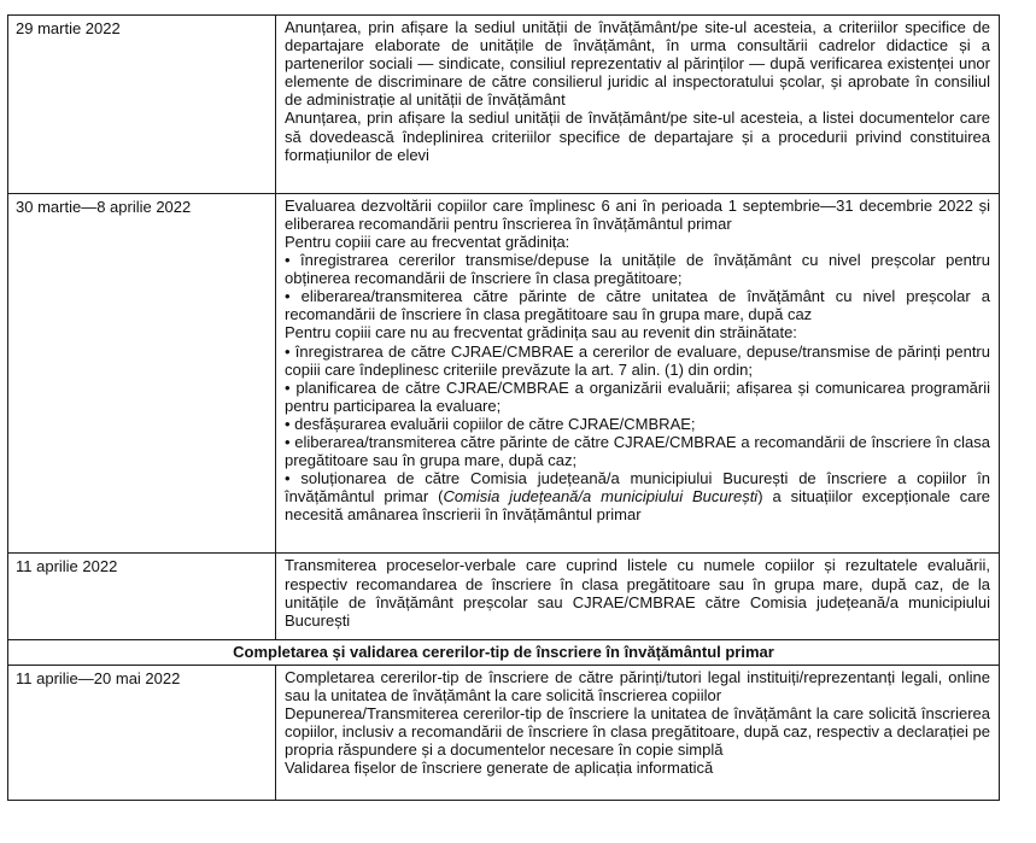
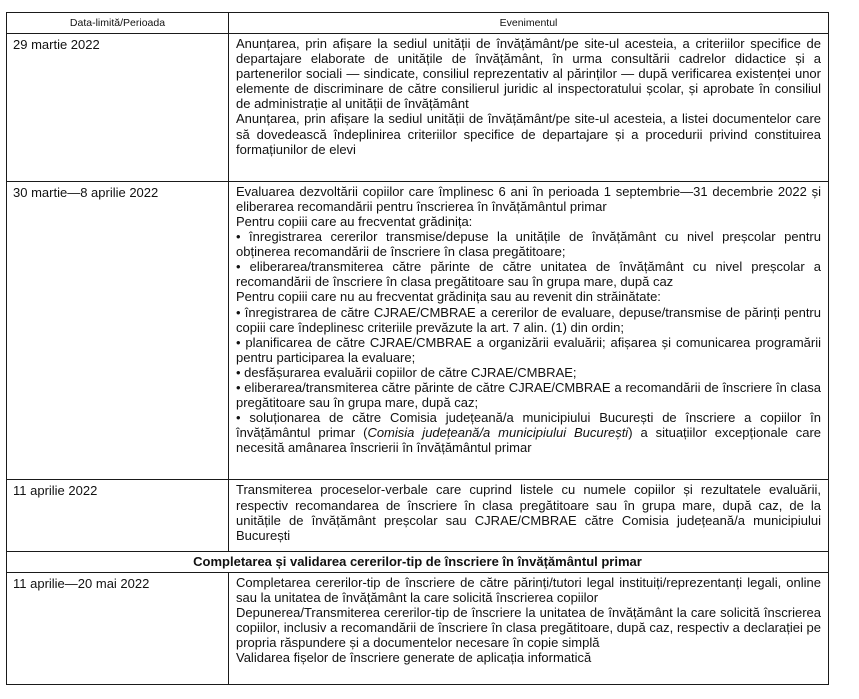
+ Data-limită/Perioada	Evenimentul
  29 martie 2022	Anunțarea, prin afișare la sediul unității de învățământ/pe site-ul acesteia, a criteriilor specifice de departajare elaborate de unitățile de învățământ, în urma consultării cadrelor didactice și a partenerilor sociali — sindicate, consiliul reprezentativ al părinților — după verificarea existenței unor elemente de discriminare de către consilierul juridic al inspectoratului școlar, și aprobate în consiliul de administrație al unității de învățământ Anunțarea, prin afișare la sediul unității de învățământ/pe site-ul acesteia, a listei documentelor care să dovedească îndeplinirea criteriilor specifice de departajare și a procedurii privind constituirea formațiunilor de elevi
  30 martie—8 aprilie 2022	Evaluarea dezvoltării copiilor care împlinesc 6 ani în perioada 1 septembrie—31 decembrie 2022 și eliberarea recomandării pentru înscrierea în învățământul primar Pentru copiii care au frecventat grădinița: • înregistrarea cererilor transmise/depuse la unitățile de învățământ cu nivel preșcolar pentru obținerea recomandării de înscriere în clasa pregătitoare; • eliberarea/transmiterea către părinte de către unitatea de învățământ cu nivel preșcolar a recomandării de înscriere în clasa pregătitoare sau în grupa mare, după caz Pentru copiii care nu au frecventat grădinița sau au revenit din străinătate: • înregistrarea de către CJRAE/CMBRAE a cererilor de evaluare, depuse/transmise de părinți pentru copiii care îndeplinesc criteriile prevăzute la art. 7 alin. (1) din ordin; • planificarea de către CJRAE/CMBRAE a organizării evaluării; afișarea și comunicarea programării pentru participarea la evaluare; • desfășurarea evaluării copiilor de către CJRAE/CMBRAE; • eliberarea/transmiterea către părinte de către CJRAE/CMBRAE a recomandării de înscriere în clasa pregătitoare sau în grupa mare, după caz; • soluționarea de către Comisia județeană/a municipiului București de înscriere a copiilor în învățământul primar (Comisia județeană/a municipiului București) a situațiilor excepționale care necesită amânarea înscrierii în învățământul primar
  11 aprilie 2022	Transmiterea proceselor-verbale care cuprind listele cu numele copiilor și rezultatele evaluării, respectiv recomandarea de înscriere în clasa pregătitoare sau în grupa mare, după caz, de la unitățile de învățământ preșcolar sau CJRAE/CMBRAE către Comisia județeană/a municipiului București
  Completarea și validarea cererilor-tip de înscriere în învățământul primar
  11 aprilie—20 mai 2022	Completarea cererilor-tip de înscriere de către părinți/tutori legal instituiți/reprezentanți legali, online sau la unitatea de învățământ la care solicită înscrierea copiilor Depunerea/Transmiterea cererilor-tip de înscriere la unitatea de învățământ la care solicită înscrierea copiilor, inclusiv a recomandării de înscriere în clasa pregătitoare, după caz, respectiv a declarației pe propria răspundere și a documentelor necesare în copie simplă Validarea fișelor de înscriere generate de aplicația informatică
